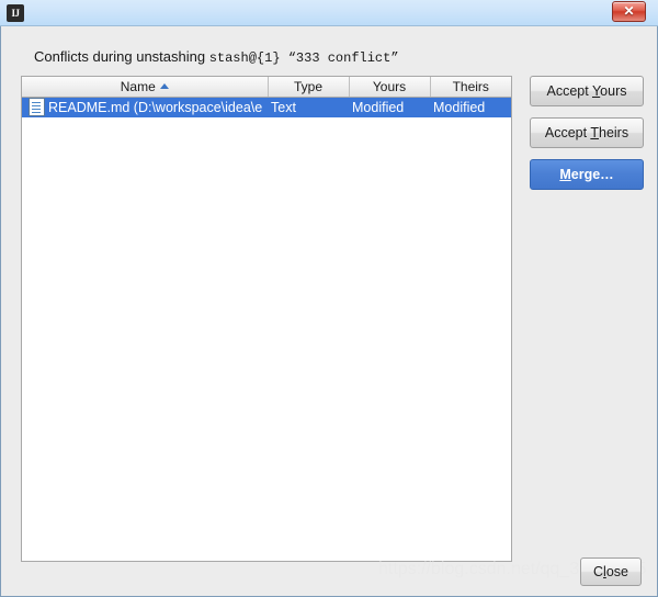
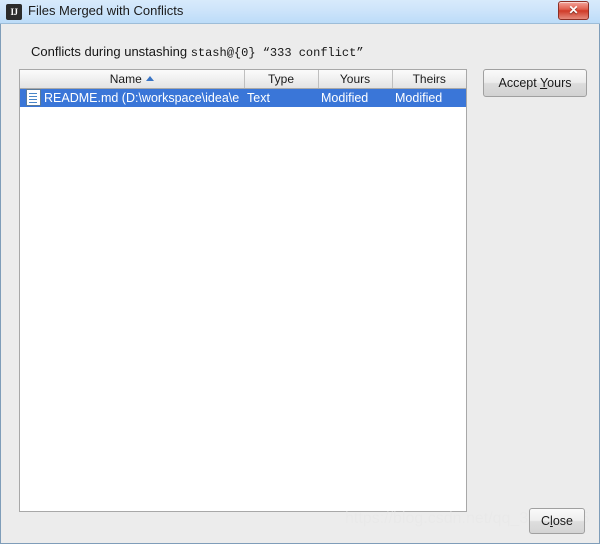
  IJ
+ Files Merged with Conflicts
  ✕
- Conflicts during unstashing stash@{1} “333 conflict”
+ Conflicts during unstashing stash@{0} “333 conflict”
  Name	Type	Yours	Theirs
  README.md (D:\workspace\idea\e	Text	Modified	Modified
  Accept Yours
- Accept Theirs
- Merge…
  https://blog.csdn.net/qq_3
  Close
